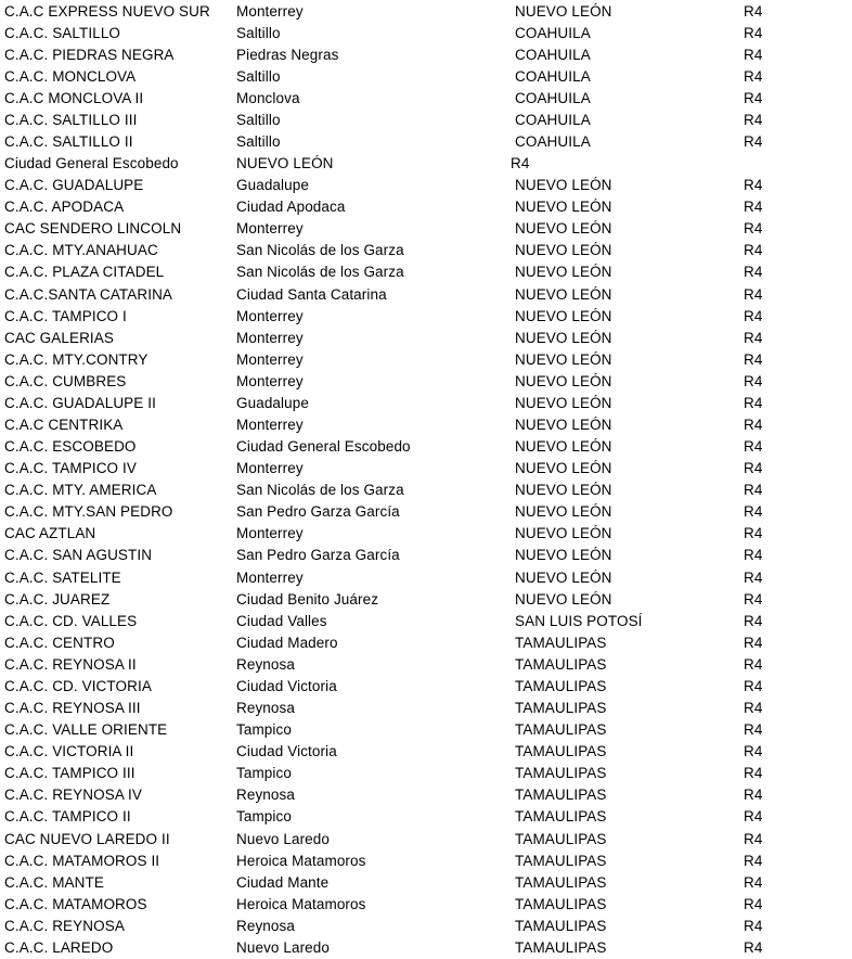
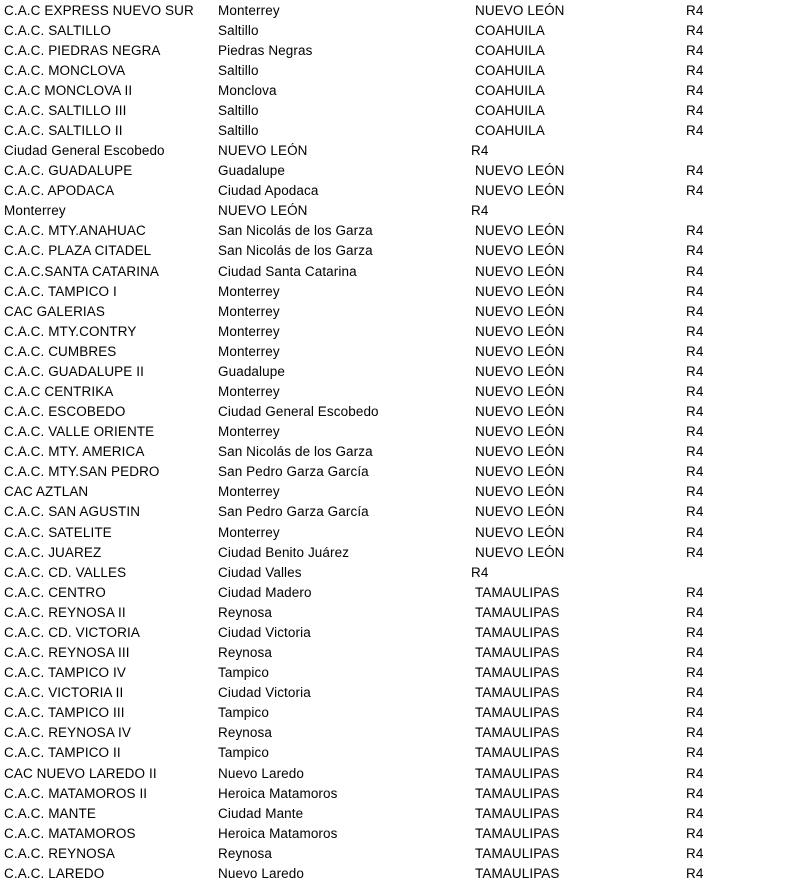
  C.A.C EXPRESS NUEVO SUR
  Monterrey
  NUEVO LEÓN
  R4
  C.A.C. SALTILLO
  Saltillo
  COAHUILA
  R4
  C.A.C. PIEDRAS NEGRA
  Piedras Negras
  COAHUILA
  R4
  C.A.C. MONCLOVA
  Saltillo
  COAHUILA
  R4
  C.A.C MONCLOVA II
  Monclova
  COAHUILA
  R4
  C.A.C. SALTILLO III
  Saltillo
  COAHUILA
  R4
  C.A.C. SALTILLO II
  Saltillo
  COAHUILA
  R4
  Ciudad General Escobedo
  NUEVO LEÓN
  R4
  C.A.C. GUADALUPE
  Guadalupe
  NUEVO LEÓN
  R4
  C.A.C. APODACA
  Ciudad Apodaca
  NUEVO LEÓN
  R4
- CAC SENDERO LINCOLN
  Monterrey
  NUEVO LEÓN
  R4
  C.A.C. MTY.ANAHUAC
  San Nicolás de los Garza
  NUEVO LEÓN
  R4
  C.A.C. PLAZA CITADEL
  San Nicolás de los Garza
  NUEVO LEÓN
  R4
  C.A.C.SANTA CATARINA
  Ciudad Santa Catarina
  NUEVO LEÓN
  R4
  C.A.C. TAMPICO I
  Monterrey
  NUEVO LEÓN
  R4
  CAC GALERIAS
  Monterrey
  NUEVO LEÓN
  R4
  C.A.C. MTY.CONTRY
  Monterrey
  NUEVO LEÓN
  R4
  C.A.C. CUMBRES
  Monterrey
  NUEVO LEÓN
  R4
  C.A.C. GUADALUPE II
  Guadalupe
  NUEVO LEÓN
  R4
  C.A.C CENTRIKA
  Monterrey
  NUEVO LEÓN
  R4
  C.A.C. ESCOBEDO
  Ciudad General Escobedo
  NUEVO LEÓN
  R4
- C.A.C. TAMPICO IV
+ C.A.C. VALLE ORIENTE
  Monterrey
  NUEVO LEÓN
  R4
  C.A.C. MTY. AMERICA
  San Nicolás de los Garza
  NUEVO LEÓN
  R4
  C.A.C. MTY.SAN PEDRO
  San Pedro Garza García
  NUEVO LEÓN
  R4
  CAC AZTLAN
  Monterrey
  NUEVO LEÓN
  R4
  C.A.C. SAN AGUSTIN
  San Pedro Garza García
  NUEVO LEÓN
  R4
  C.A.C. SATELITE
  Monterrey
  NUEVO LEÓN
  R4
  C.A.C. JUAREZ
  Ciudad Benito Juárez
  NUEVO LEÓN
  R4
  C.A.C. CD. VALLES
  Ciudad Valles
- SAN LUIS POTOSÍ
  R4
  C.A.C. CENTRO
  Ciudad Madero
  TAMAULIPAS
  R4
  C.A.C. REYNOSA II
  Reynosa
  TAMAULIPAS
  R4
  C.A.C. CD. VICTORIA
  Ciudad Victoria
  TAMAULIPAS
  R4
  C.A.C. REYNOSA III
  Reynosa
  TAMAULIPAS
  R4
- C.A.C. VALLE ORIENTE
+ C.A.C. TAMPICO IV
  Tampico
  TAMAULIPAS
  R4
  C.A.C. VICTORIA II
  Ciudad Victoria
  TAMAULIPAS
  R4
  C.A.C. TAMPICO III
  Tampico
  TAMAULIPAS
  R4
  C.A.C. REYNOSA IV
  Reynosa
  TAMAULIPAS
  R4
  C.A.C. TAMPICO II
  Tampico
  TAMAULIPAS
  R4
  CAC NUEVO LAREDO II
  Nuevo Laredo
  TAMAULIPAS
  R4
  C.A.C. MATAMOROS II
  Heroica Matamoros
  TAMAULIPAS
  R4
  C.A.C. MANTE
  Ciudad Mante
  TAMAULIPAS
  R4
  C.A.C. MATAMOROS
  Heroica Matamoros
  TAMAULIPAS
  R4
  C.A.C. REYNOSA
  Reynosa
  TAMAULIPAS
  R4
  C.A.C. LAREDO
  Nuevo Laredo
  TAMAULIPAS
  R4
